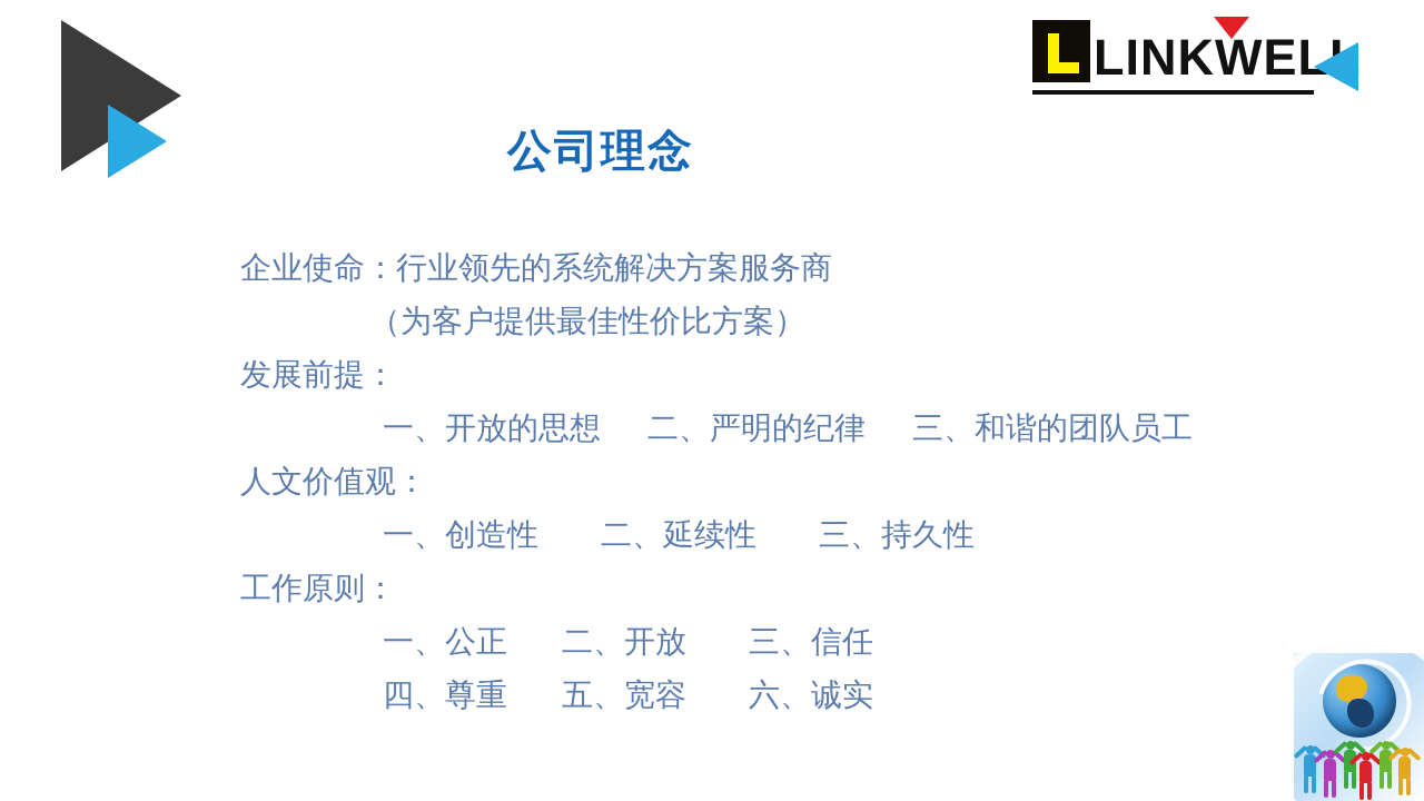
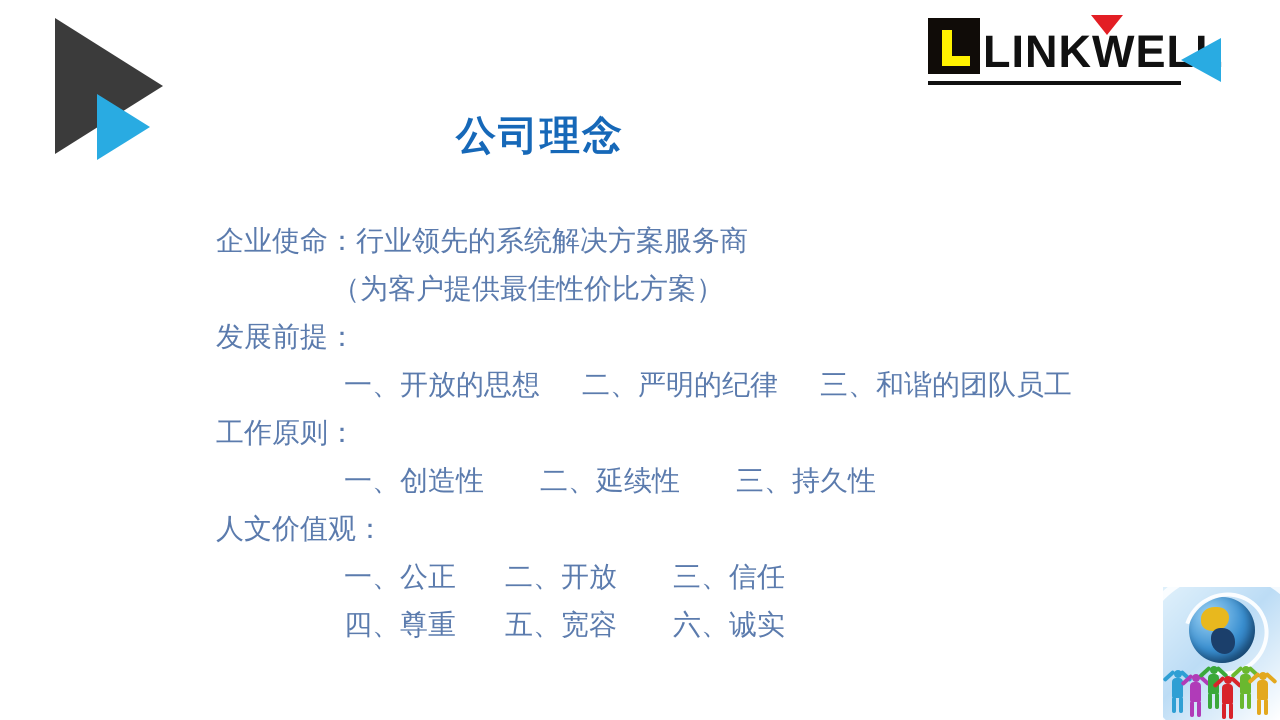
  LINKWELL
  公司理念
  企业使命：行业领先的系统解决方案服务商
  （为客户提供最佳性价比方案）
  发展前提：
  一、开放的思想 二、严明的纪律 三、和谐的团队员工
- 人文价值观：
+ 工作原则：
  一、创造性 二、延续性 三、持久性
- 工作原则：
+ 人文价值观：
  一、公正 二、开放 三、信任
  四、尊重 五、宽容 六、诚实
